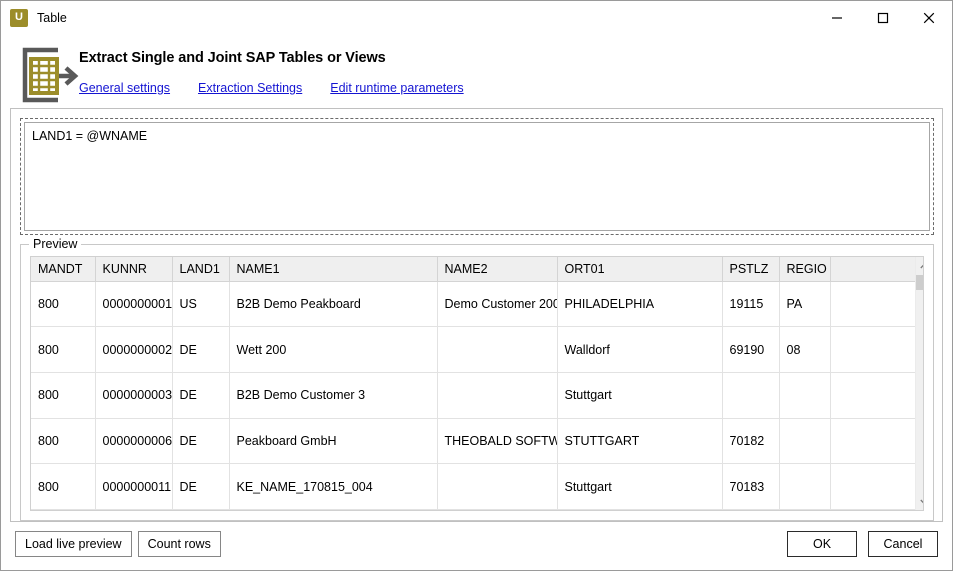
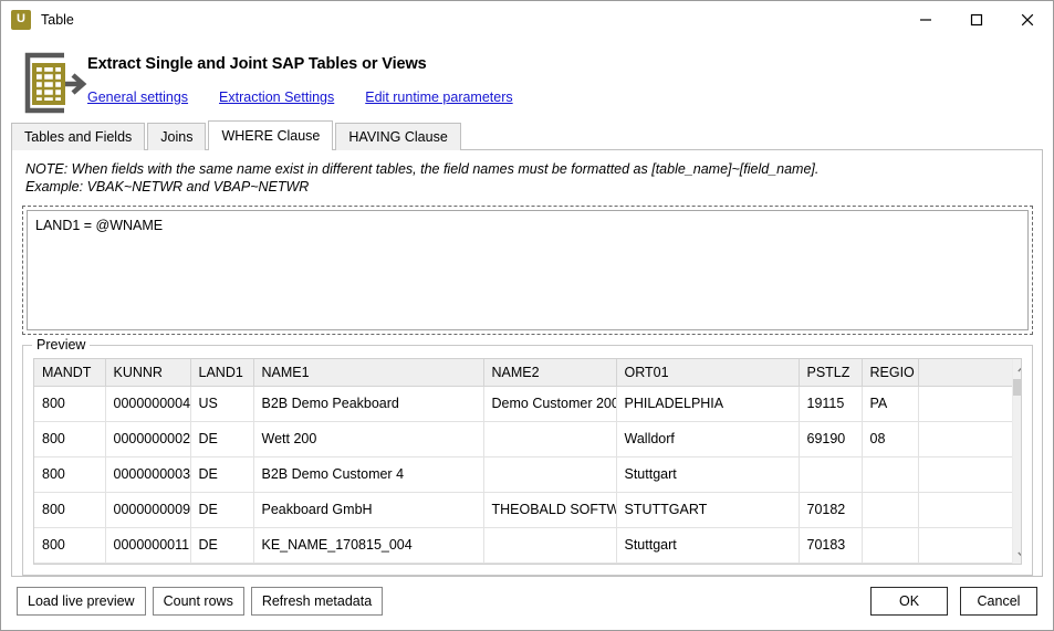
  U
  Table
  Extract Single and Joint SAP Tables or Views
  General settings
  Extraction Settings
  Edit runtime parameters
+ Tables and Fields
+ Joins
+ WHERE Clause
+ HAVING Clause
+ NOTE: When fields with the same name exist in different tables, the field names must be formatted as [table_name]~[field_name].
+ Example: VBAK~NETWR and VBAP~NETWR
  LAND1 = @WNAME
  Preview
  MANDT	KUNNR	LAND1	NAME1	NAME2	ORT01	PSTLZ	REGIO
- 800	0000000001	US	B2B Demo Peakboard	Demo Customer 200	PHILADELPHIA	19115	PA
+ 800	0000000004	US	B2B Demo Peakboard	Demo Customer 200	PHILADELPHIA	19115	PA
  800	0000000002	DE	Wett 200		Walldorf	69190	08
- 800	0000000003	DE	B2B Demo Customer 3		Stuttgart
+ 800	0000000003	DE	B2B Demo Customer 4		Stuttgart
- 800	0000000006	DE	Peakboard GmbH	THEOBALD SOFTW	STUTTGART	70182
+ 800	0000000009	DE	Peakboard GmbH	THEOBALD SOFTW	STUTTGART	70182
  800	0000000011	DE	KE_NAME_170815_004		Stuttgart	70183
  Load live preview
  Count rows
+ Refresh metadata
  OK
  Cancel
